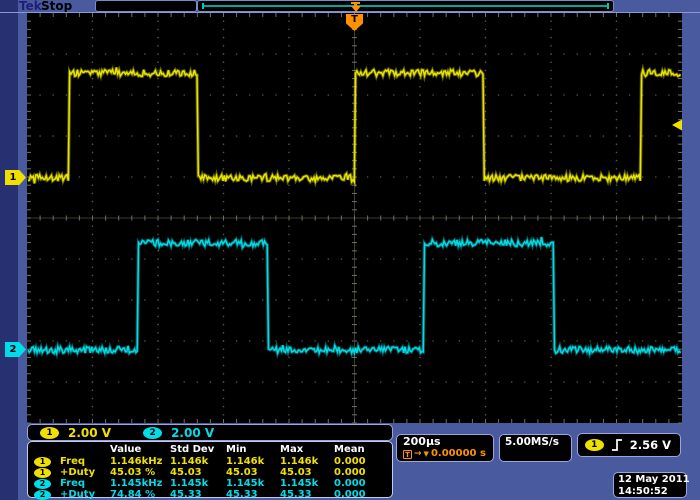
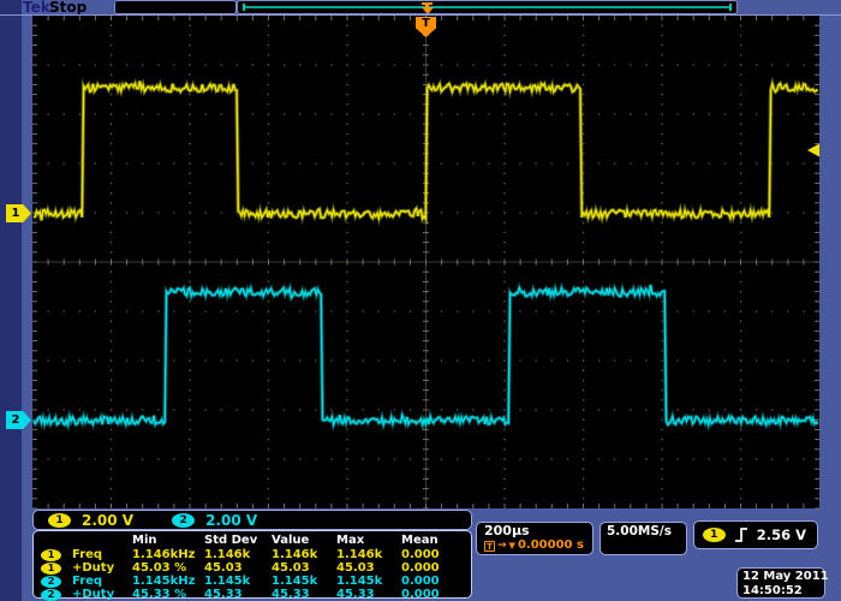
  Tek
  Stop
  1
  2
  T
  1
  2.00 V
  2
  2.00 V
- Value
+ Min
  Std Dev
- Min
+ Value
  Max
  Mean
  1
  Freq
  1.146kHz
  1.146k
  1.146k
  1.146k
  0.000
  1
  +Duty
  45.03 %
  45.03
  45.03
  45.03
  0.000
  2
  Freq
  1.145kHz
  1.145k
  1.145k
  1.145k
  0.000
  2
  +Duty
- 74.84 %
+ 45.33 %
  45.33
  45.33
  45.33
  0.000
  200µs
  T
  →
  ▼
  0.00000 s
  5.00MS/s
  1
  2.56 V
  12 May 2011
  14:50:52
